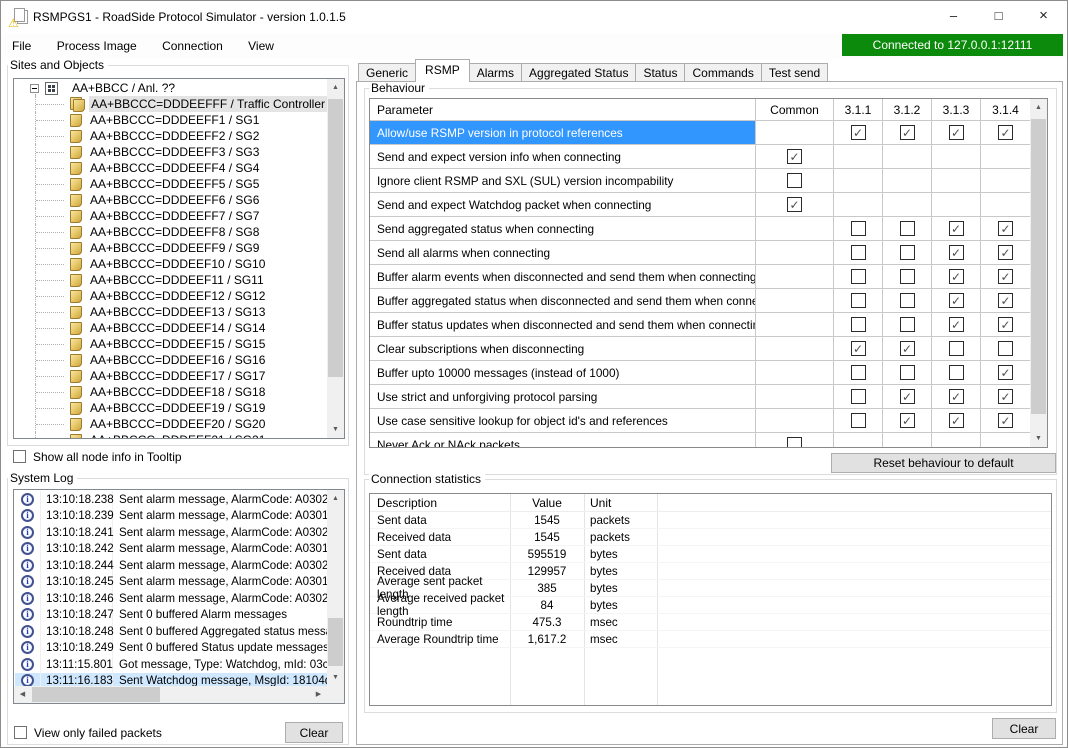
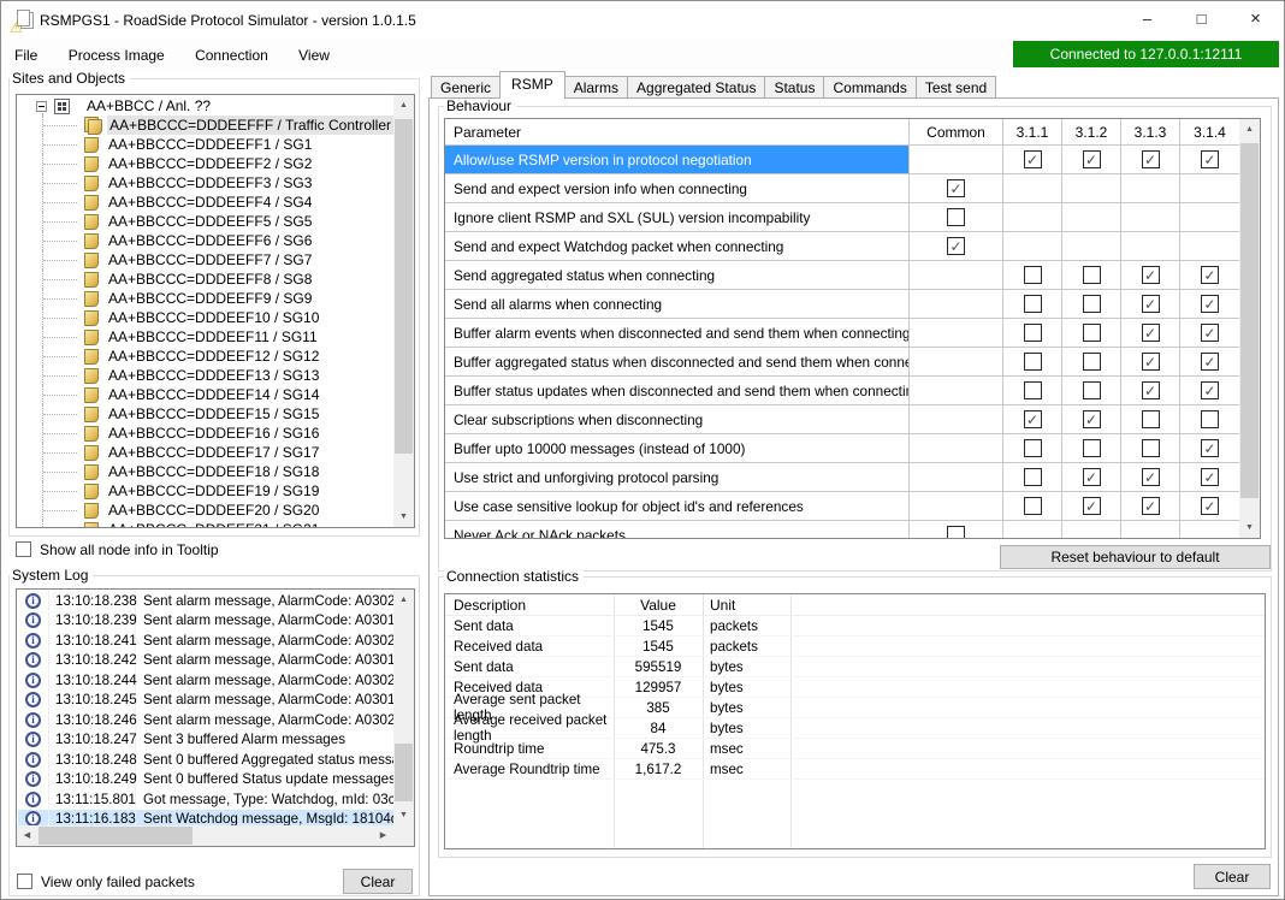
  ⚠
  RSMPGS1 - RoadSide Protocol Simulator - version 1.0.1.5
  –
  □
  ×
  File Process Image Connection View
  Connected to 127.0.0.1:12111
  Sites and Objects
  AA+BBCC / Anl. ??
  AA+BBCCC=DDDEEFFF / Traffic Controller
  AA+BBCCC=DDDEEFF1 / SG1
  AA+BBCCC=DDDEEFF2 / SG2
  AA+BBCCC=DDDEEFF3 / SG3
  AA+BBCCC=DDDEEFF4 / SG4
  AA+BBCCC=DDDEEFF5 / SG5
  AA+BBCCC=DDDEEFF6 / SG6
  AA+BBCCC=DDDEEFF7 / SG7
  AA+BBCCC=DDDEEFF8 / SG8
  AA+BBCCC=DDDEEFF9 / SG9
  AA+BBCCC=DDDEEF10 / SG10
  AA+BBCCC=DDDEEF11 / SG11
  AA+BBCCC=DDDEEF12 / SG12
  AA+BBCCC=DDDEEF13 / SG13
  AA+BBCCC=DDDEEF14 / SG14
  AA+BBCCC=DDDEEF15 / SG15
  AA+BBCCC=DDDEEF16 / SG16
  AA+BBCCC=DDDEEF17 / SG17
  AA+BBCCC=DDDEEF18 / SG18
  AA+BBCCC=DDDEEF19 / SG19
  AA+BBCCC=DDDEEF20 / SG20
  Show all node info in Tooltip
  System Log
  i
  13:10:18.238
  Sent alarm message, AlarmCode: A0302
  i
  13:10:18.239
  Sent alarm message, AlarmCode: A0301
  i
  13:10:18.241
  Sent alarm message, AlarmCode: A0302
  i
  13:10:18.242
  Sent alarm message, AlarmCode: A0301
  i
  13:10:18.244
  Sent alarm message, AlarmCode: A0302
  i
  13:10:18.245
  Sent alarm message, AlarmCode: A0301
  i
  13:10:18.246
  Sent alarm message, AlarmCode: A0302
  i
  13:10:18.247
- Sent 0 buffered Alarm messages
+ Sent 3 buffered Alarm messages
  i
  13:10:18.248
  Sent 0 buffered Aggregated status mess
  i
  13:10:18.249
  Sent 0 buffered Status update messages
  i
  13:11:15.801
  Got message, Type: Watchdog, mId: 03c
  i
  13:11:16.183
  Sent Watchdog message, MsgId: 18104
  View only failed packets
  Clear
  Generic
  RSMP
  Alarms
  Aggregated Status
  Status
  Commands
  Test send
  Behaviour
  Parameter
  Common
  3.1.1
  3.1.2
  3.1.3
  3.1.4
- Allow/use RSMP version in protocol references
+ Allow/use RSMP version in protocol negotiation
  Send and expect version info when connecting
  Ignore client RSMP and SXL (SUL) version incompability
  Send and expect Watchdog packet when connecting
  Send aggregated status when connecting
  Send all alarms when connecting
  Buffer alarm events when disconnected and send them when connecting
  Buffer aggregated status when disconnected and send them when conn
  Buffer status updates when disconnected and send them when connecti
  Clear subscriptions when disconnecting
  Buffer upto 10000 messages (instead of 1000)
  Use strict and unforgiving protocol parsing
  Use case sensitive lookup for object id's and references
  Never Ack or NAck packets
  Reset behaviour to default
  Connection statistics
  Description
  Value
  Unit
  Sent data
  1545
  packets
  Received data
  1545
  packets
  Sent data
  595519
  bytes
  Received data
  129957
  bytes
  Average sent packet length
  385
  bytes
  Average received packet length
  84
  bytes
  Roundtrip time
  475.3
  msec
  Average Roundtrip time
  1,617.2
  msec
  Clear
